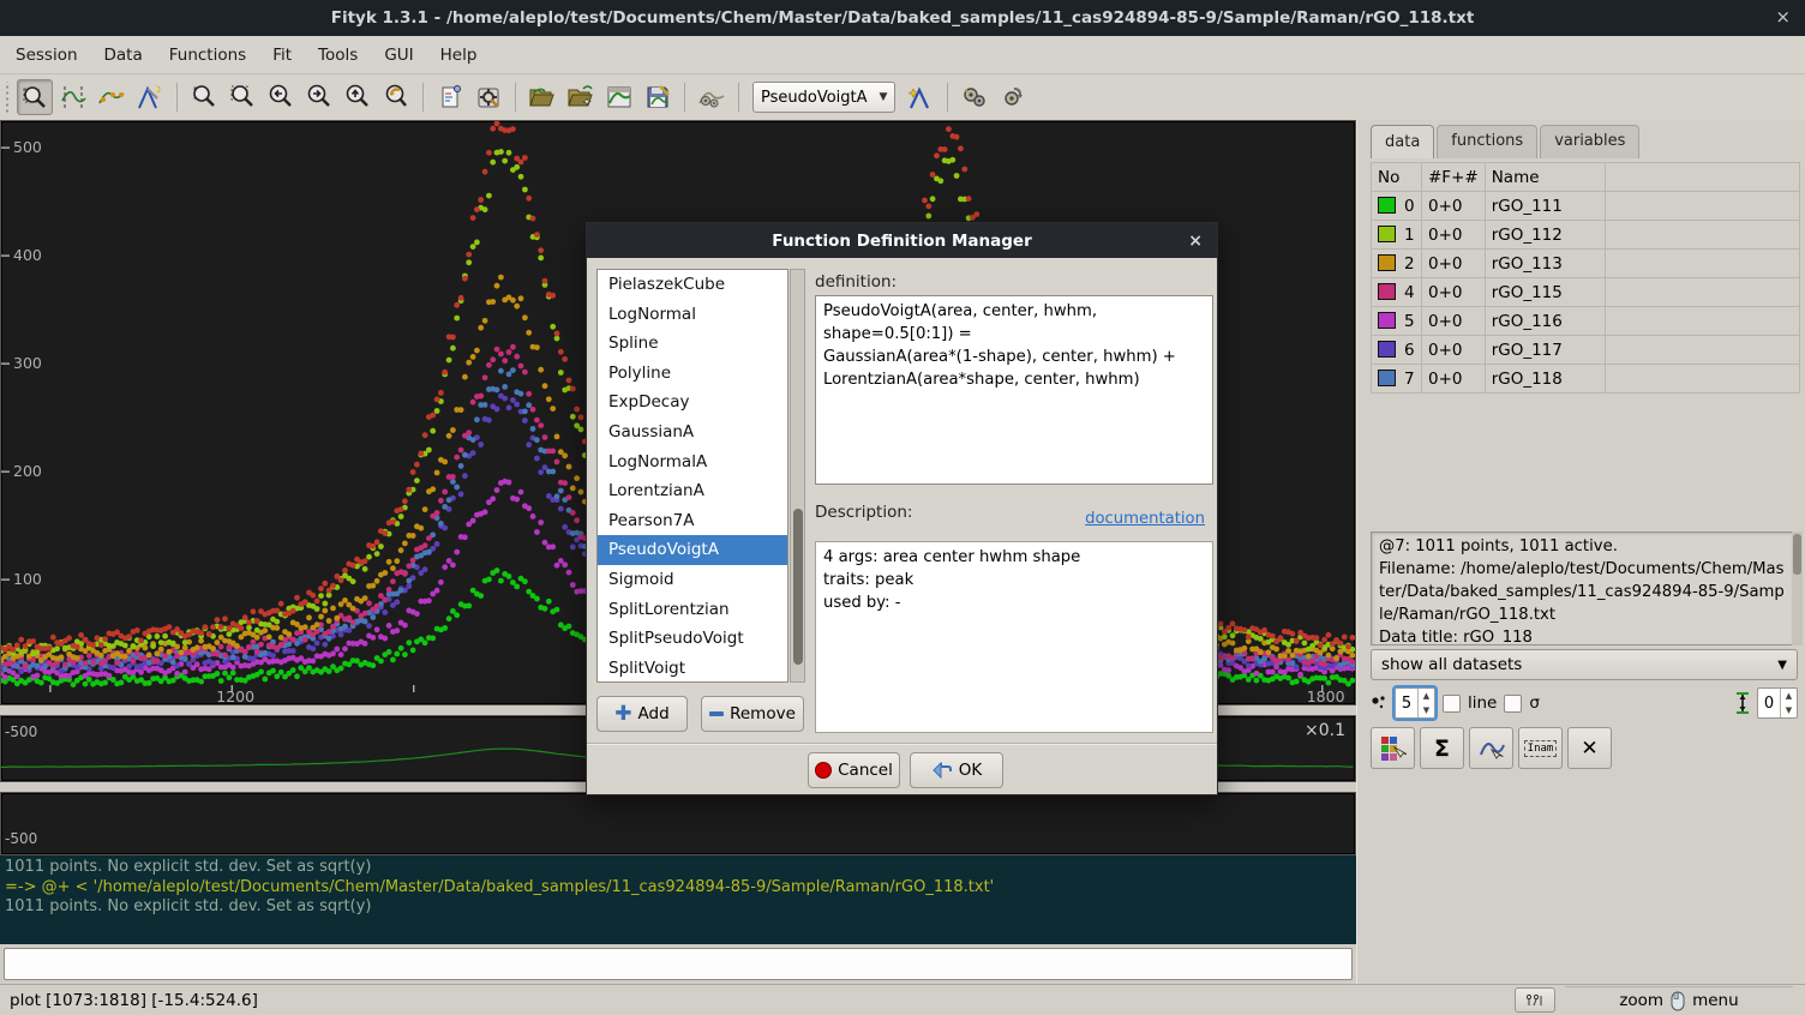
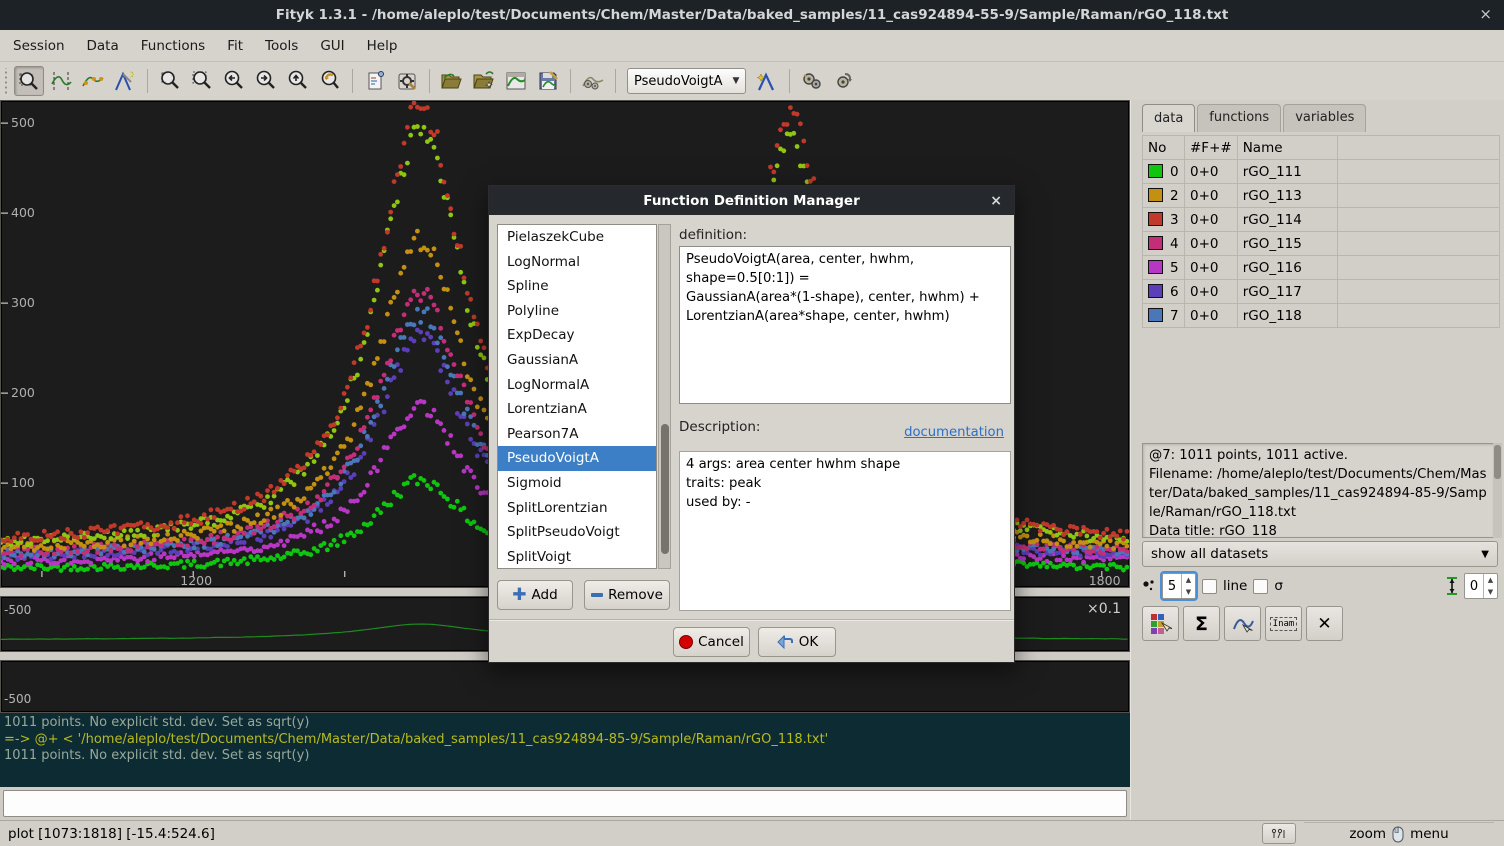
- Fityk 1.3.1 - /home/aleplo/test/Documents/Chem/Master/Data/baked_samples/11_cas924894-85-9/Sample/Raman/rGO_118.txt
+ Fityk 1.3.1 - /home/aleplo/test/Documents/Chem/Master/Data/baked_samples/11_cas924894-55-9/Sample/Raman/rGO_118.txt
  ×
  Session
  Data
  Functions
  Fit
  Tools
  GUI
  Help
  PseudoVoigtA
  ▼
  500
  400
  300
  200
  100
  1200
  1800
  -500
  ×0.1
  -500
  1011 points. No explicit std. dev. Set as sqrt(y)
  =-> @+ < '/home/aleplo/test/Documents/Chem/Master/Data/baked_samples/11_cas924894-85-9/Sample/Raman/rGO_118.txt'
  1011 points. No explicit std. dev. Set as sqrt(y)
  data
  functions
  variables
  No	#F+#	Name
  0	0+0	rGO_111
- 1	0+0	rGO_112
  2	0+0	rGO_113
+ 3	0+0	rGO_114
  4	0+0	rGO_115
  5	0+0	rGO_116
  6	0+0	rGO_117
  7	0+0	rGO_118
  @7: 1011 points, 1011 active.
  Filename: /home/aleplo/test/Documents/Chem/Master/Data/baked_samples/11_cas924894-85-9/Sample/Raman/rGO_118.txt
  Data title: rGO_118
  show all datasets
  ▼
  5
  ▲
  ▼
  line
  σ
  0
  ▲
  ▼
  Σ
  Inam
  ✕
  plot [1073:1818] [-15.4:524.6]
  zoom
  menu
  Function Definition Manager
  ×
  PielaszekCube
  LogNormal
  Spline
  Polyline
  ExpDecay
  GaussianA
  LogNormalA
  LorentzianA
  Pearson7A
  PseudoVoigtA
  Sigmoid
  SplitLorentzian
  SplitPseudoVoigt
  SplitVoigt
  definition:
  PseudoVoigtA(area, center, hwhm, shape=0.5[0:1]) =
  GaussianA(area*(1-shape), center, hwhm) +
  LorentzianA(area*shape, center, hwhm)
  Description:
  documentation
  4 args: area center hwhm shape
  traits: peak
  used by: -
  ✚
  Add
  Remove
  Cancel
  OK
